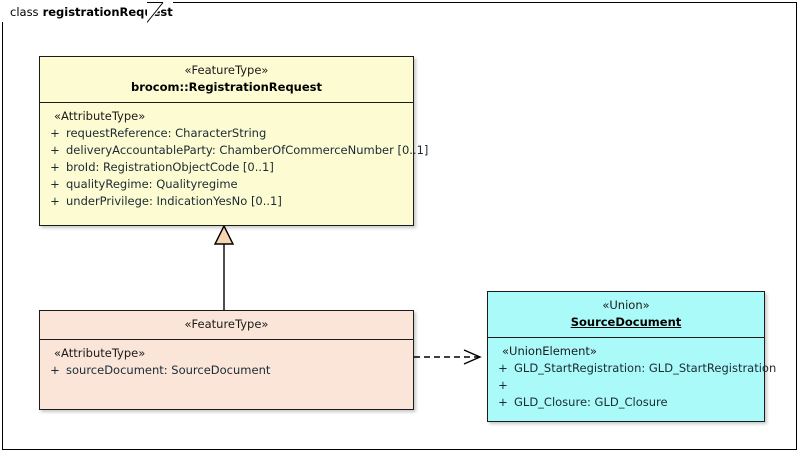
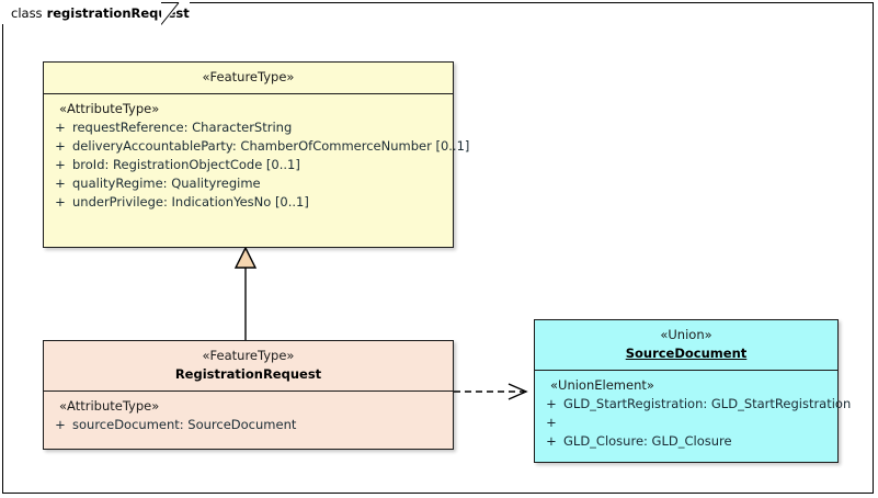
  class
  registrationReqst
  «FeatureType»
- brocom::RegistrationRequest
  «AttributeType»
  +
  requestReference: CharacterString
  +
  deliveryAccountableParty: ChamberOfCommerceNumber [0..1]
  +
  broId: RegistrationObjectCode [0..1]
  +
  qualityRegime: Qualityregime
  +
  underPrivilege: IndicationYesNo [0..1]
  «FeatureType»
+ RegistrationRequest
  «AttributeType»
  +
  sourceDocument: SourceDocument
  «Union»
  SourceDocument
  «UnionElement»
  +
  GLD_StartRegistration: GLD_StartRegistration
  +
  +
  GLD_Closure: GLD_Closure
